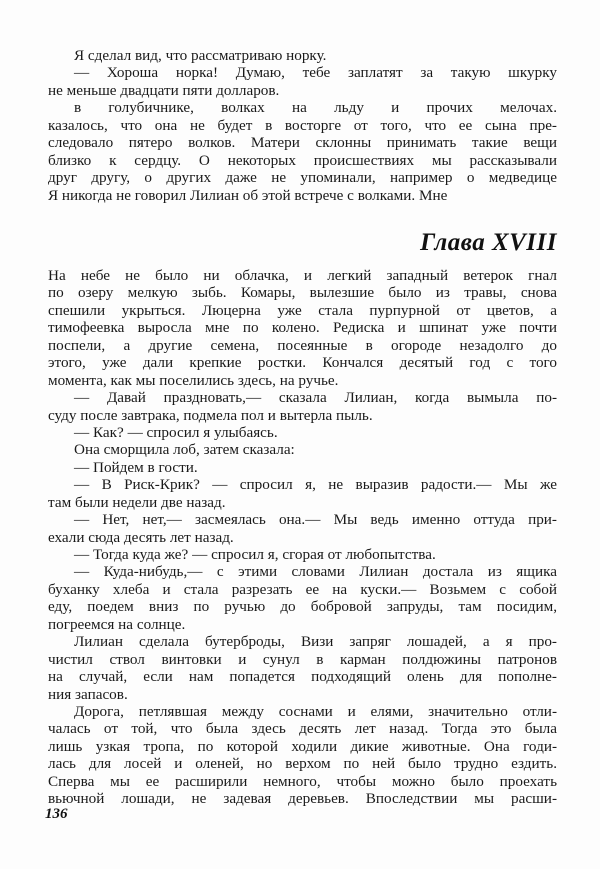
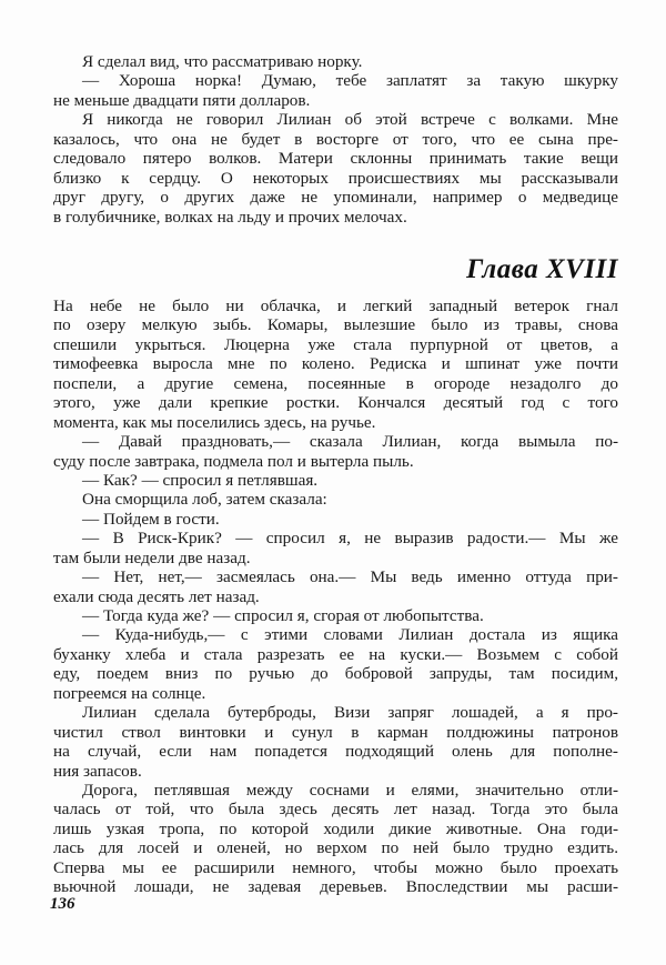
  Я сделал вид, что рассматриваю норку.
  — Хороша норка! Думаю, тебе заплатят за такую шкурку
  не меньше двадцати пяти долларов.
- в голубичнике, волках на льду и прочих мелочах.
+ Я никогда не говорил Лилиан об этой встрече с волками. Мне
  казалось, что она не будет в восторге от того, что ее сына пре-
  следовало пятеро волков. Матери склонны принимать такие вещи
  близко к сердцу. О некоторых происшествиях мы рассказывали
  друг другу, о других даже не упоминали, например о медведице
- Я никогда не говорил Лилиан об этой встрече с волками. Мне
+ в голубичнике, волках на льду и прочих мелочах.
  Глава XVIII
  На небе не было ни облачка, и легкий западный ветерок гнал
  по озеру мелкую зыбь. Комары, вылезшие было из травы, снова
  спешили укрыться. Люцерна уже стала пурпурной от цветов, а
  тимофеевка выросла мне по колено. Редиска и шпинат уже почти
  поспели, а другие семена, посеянные в огороде незадолго до
  этого, уже дали крепкие ростки. Кончался десятый год с того
  момента, как мы поселились здесь, на ручье.
  — Давай праздновать,— сказала Лилиан, когда вымыла по-
  суду после завтрака, подмела пол и вытерла пыль.
- — Как? — спросил я улыбаясь.
+ — Как? — спросил я петлявшая.
  Она сморщила лоб, затем сказала:
  — Пойдем в гости.
  — В Риск-Крик? — спросил я, не выразив радости.— Мы же
  там были недели две назад.
  — Нет, нет,— засмеялась она.— Мы ведь именно оттуда при-
  ехали сюда десять лет назад.
  — Тогда куда же? — спросил я, сгорая от любопытства.
  — Куда-нибудь,— с этими словами Лилиан достала из ящика
  буханку хлеба и стала разрезать ее на куски.— Возьмем с собой
  еду, поедем вниз по ручью до бобровой запруды, там посидим,
  погреемся на солнце.
  Лилиан сделала бутерброды, Визи запряг лошадей, а я про-
  чистил ствол винтовки и сунул в карман полдюжины патронов
  на случай, если нам попадется подходящий олень для пополне-
  ния запасов.
  Дорога, петлявшая между соснами и елями, значительно отли-
  чалась от той, что была здесь десять лет назад. Тогда это была
  лишь узкая тропа, по которой ходили дикие животные. Она годи-
  лась для лосей и оленей, но верхом по ней было трудно ездить.
  Сперва мы ее расширили немного, чтобы можно было проехать
  вьючной лошади, не задевая деревьев. Впоследствии мы расши-
  136
